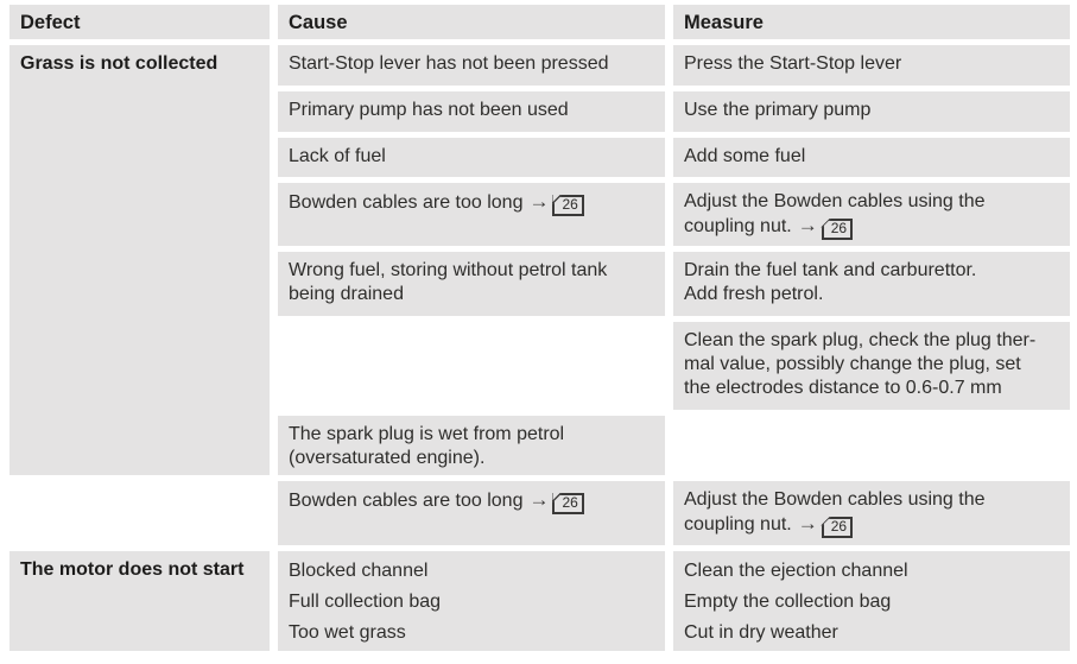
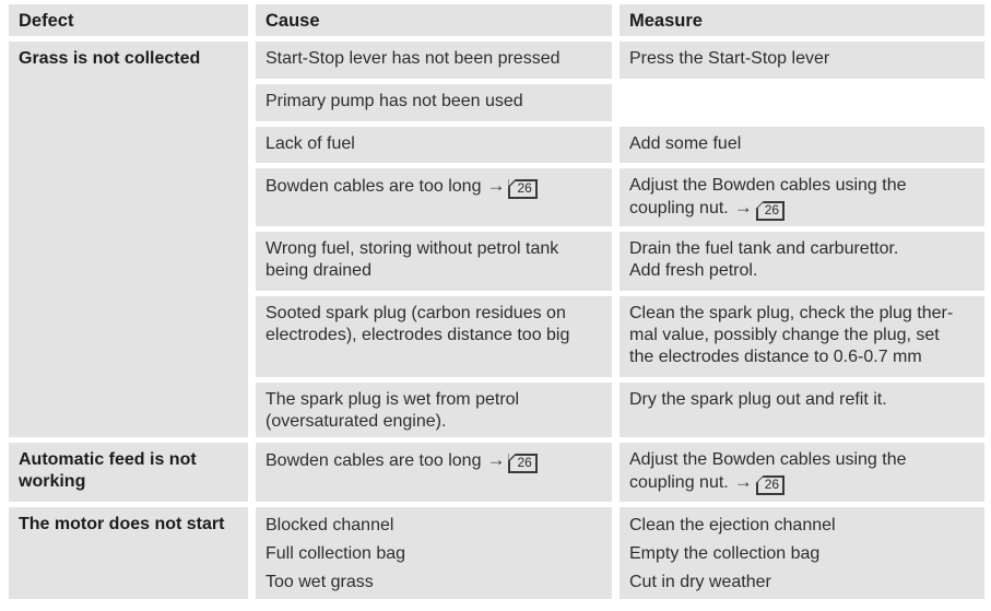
  Defect
  Cause
  Measure
  Grass is not collected
  Start-Stop lever has not been pressed
  Press the Start-Stop lever
  Primary pump has not been used
- Use the primary pump
  Lack of fuel
  Add some fuel
  Bowden cables are too long → 26
  Adjust the Bowden cables using the
  coupling nut. → 26
  Wrong fuel, storing without petrol tank
  being drained
  Drain the fuel tank and carburettor.
  Add fresh petrol.
+ Sooted spark plug (carbon residues on
+ electrodes), electrodes distance too big
  Clean the spark plug, check the plug ther-
  mal value, possibly change the plug, set
  the electrodes distance to 0.6-0.7 mm
  The spark plug is wet from petrol
  (oversaturated engine).
+ Dry the spark plug out and refit it.
+ Automatic feed is not
+ working
  Bowden cables are too long → 26
  Adjust the Bowden cables using the
  coupling nut. → 26
  The motor does not start
  Blocked channel
  Full collection bag
  Too wet grass
  Clean the ejection channel
  Empty the collection bag
  Cut in dry weather
